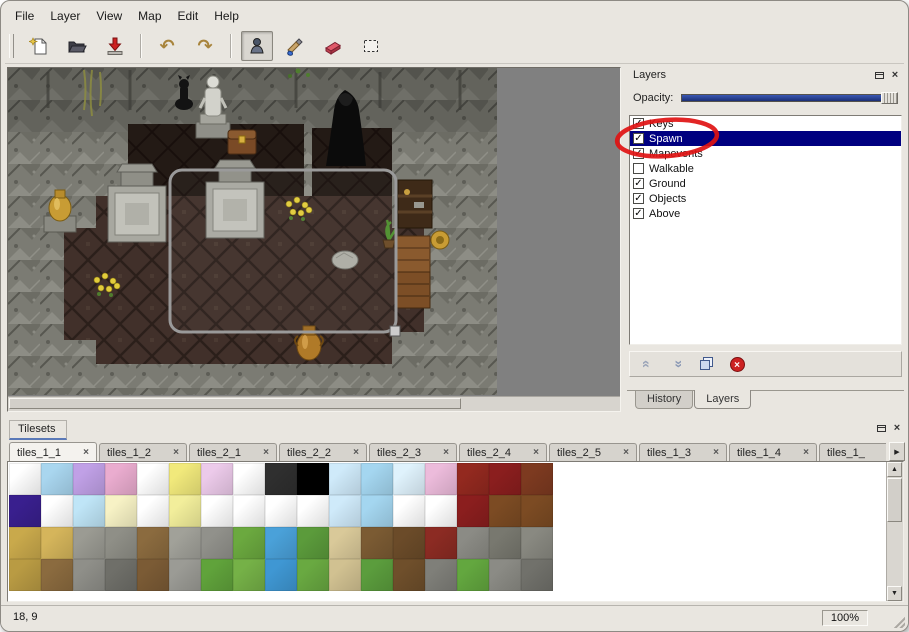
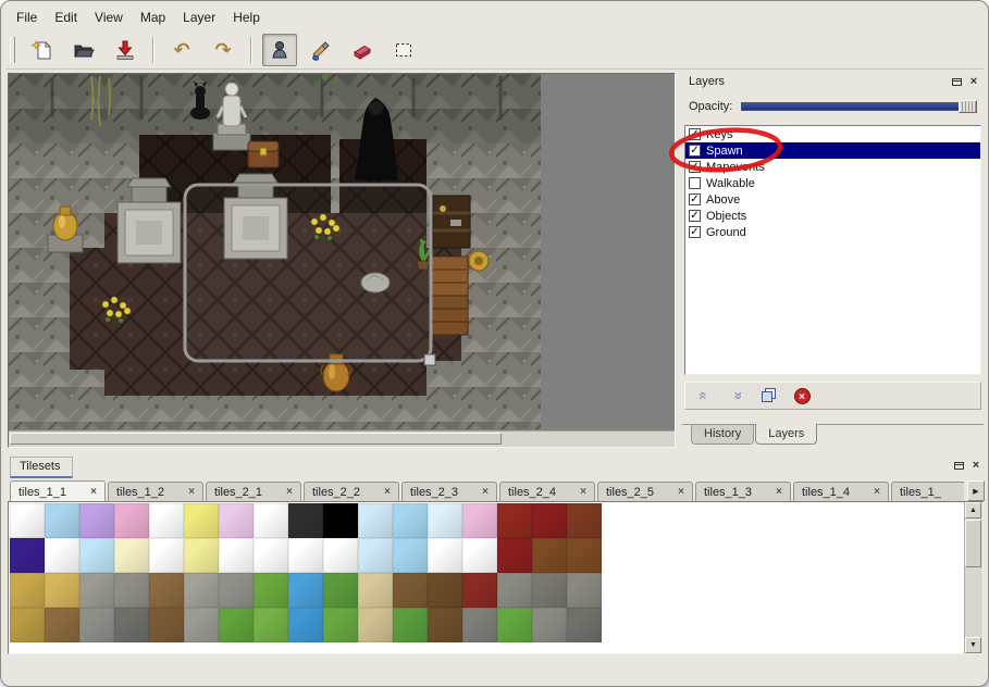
  File
- Layer
+ Edit
  View
  Map
- Edit
+ Layer
  Help
  ↶
  ↷
  Layers
  ×
  Opacity:
  eys
  ✓
  Spawn
  Walkable
  ✓
- Ground
+ Above
  ✓
  Objects
  ✓
- Above
+ Ground
  ×
  History Layers
  Tilesets
  ×
  tiles_1_1
  ×
  tiles_1_2
  ×
  tiles_2_1
  ×
  tiles_2_2
  ×
  tiles_2_3
  ×
  tiles_2_4
  ×
  tiles_2_5
  ×
  tiles_1_3
  ×
  tiles_1_4
  ×
  tiles_1_
- 18, 9
- 100%
